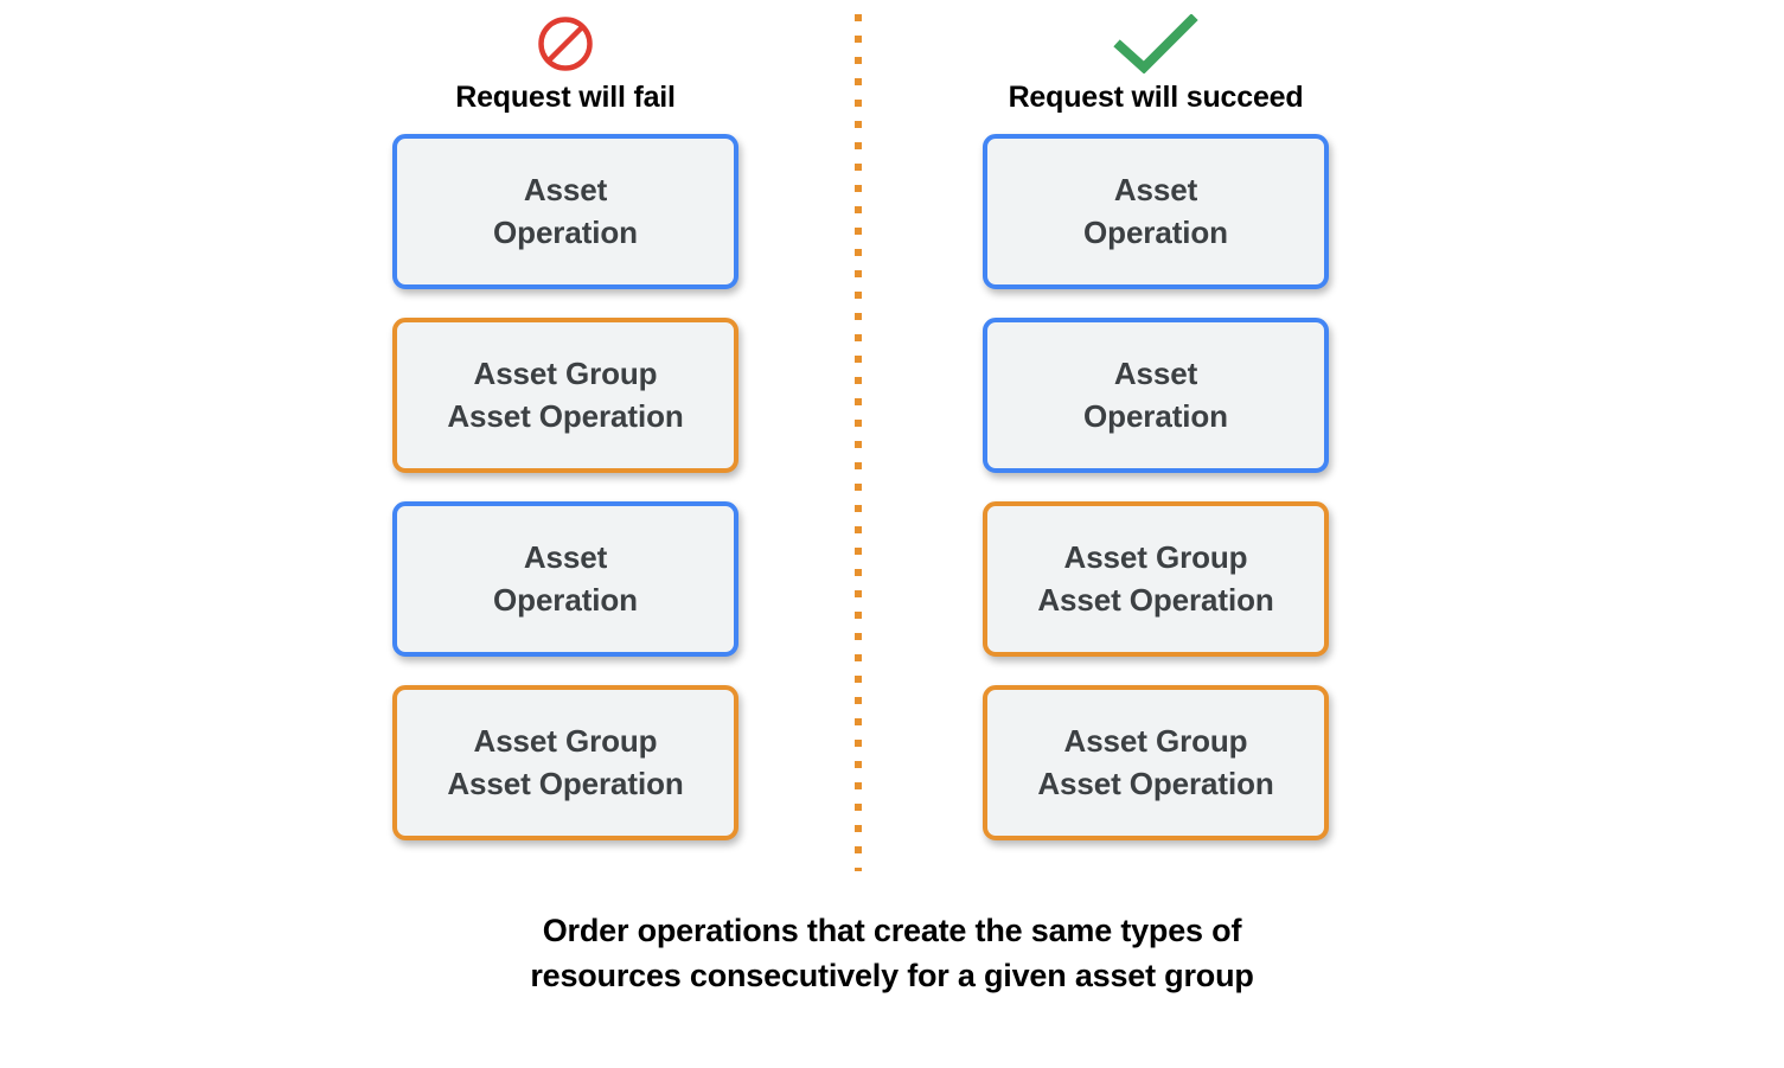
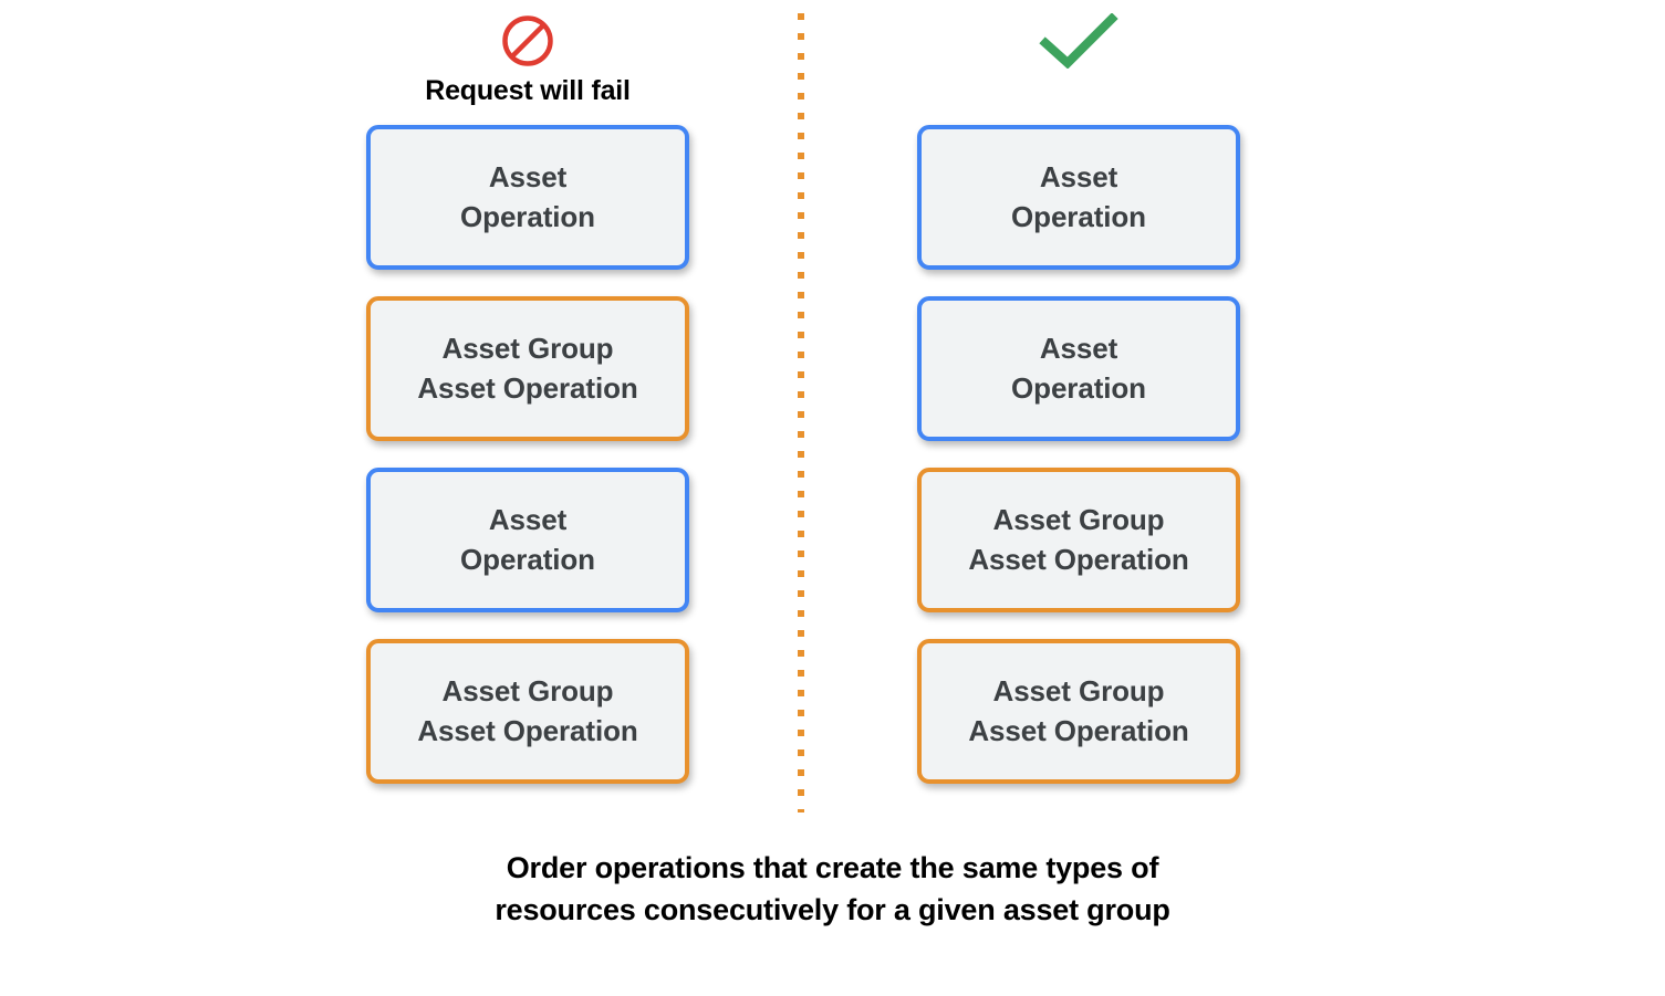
  Request will fail
  Asset
  Operation
  Asset Group
  Asset Operation
  Asset
  Operation
  Asset Group
  Asset Operation
- Request will succeed
  Asset
  Operation
  Asset
  Operation
  Asset Group
  Asset Operation
  Asset Group
  Asset Operation
  Order operations that create the same types of
  resources consecutively for a given asset group
